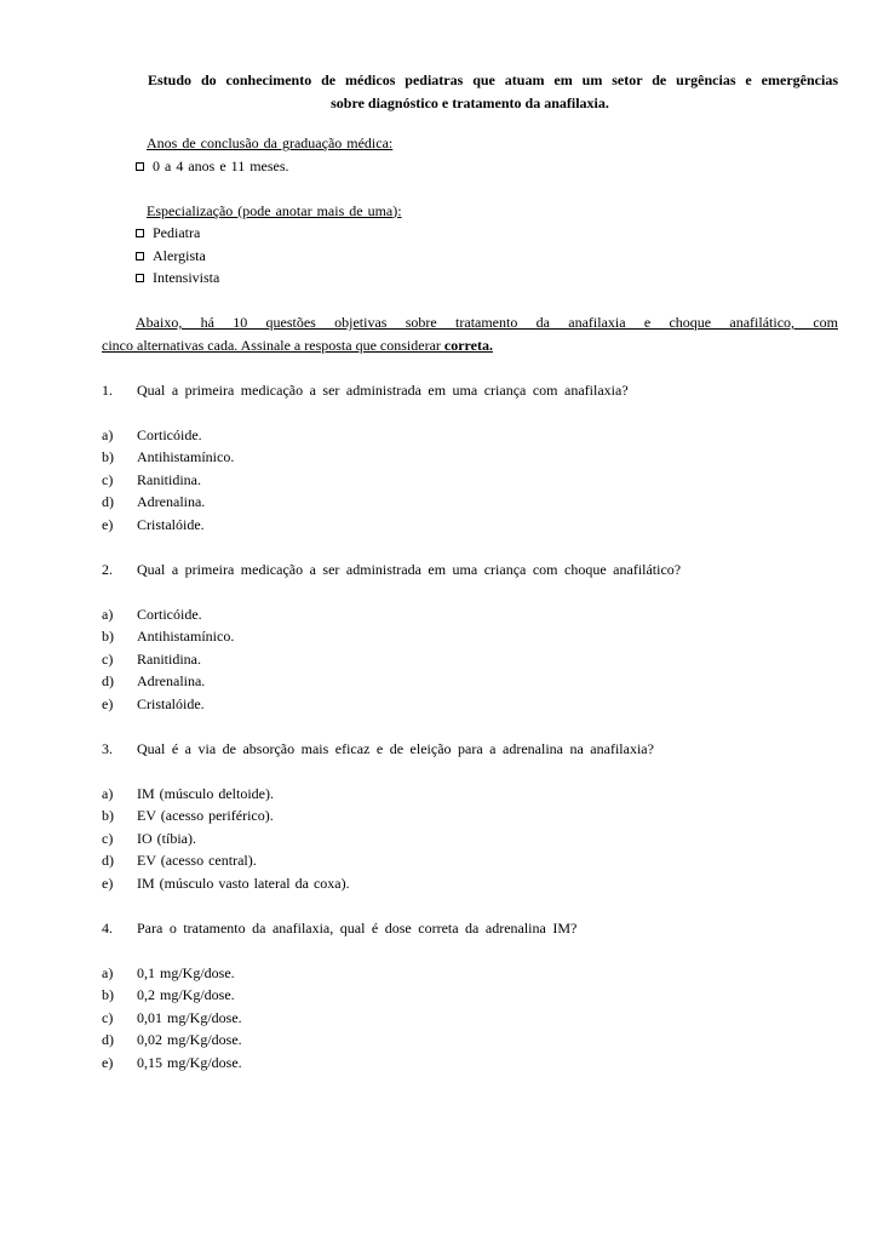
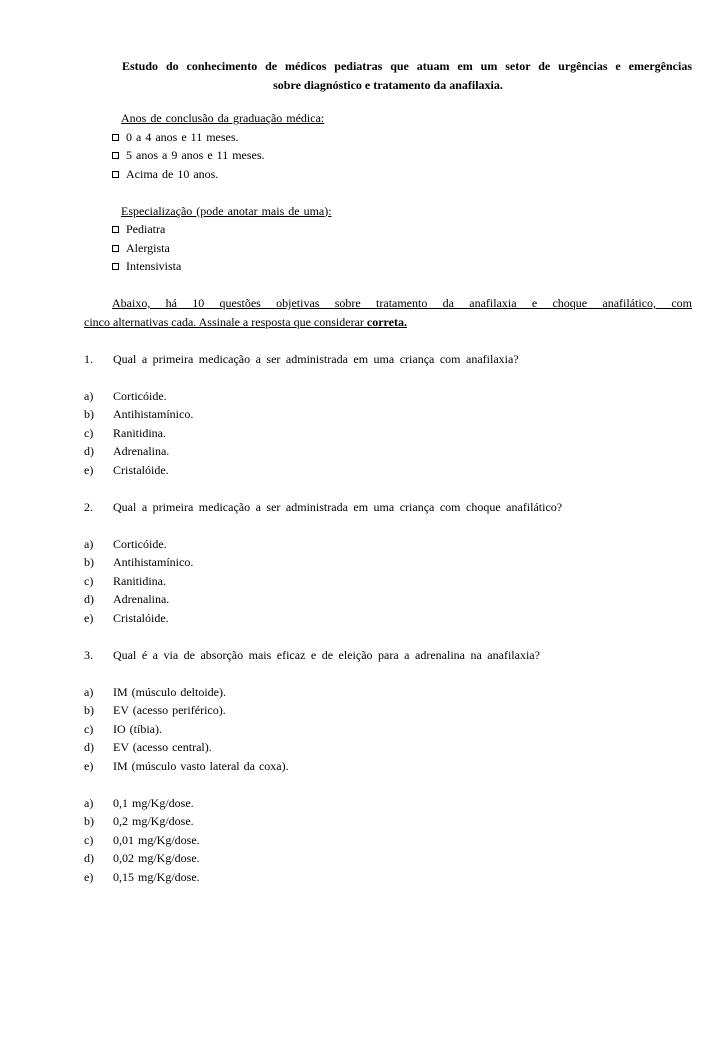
  Estudo do conhecimento de médicos pediatras que atuam em um setor de urgências e emergências
  sobre diagnóstico e tratamento da anafilaxia.
  Anos de conclusão da graduação médica:
  0 a 4 anos e 11 meses.
+ 5 anos a 9 anos e 11 meses.
+ Acima de 10 anos.
  Especialização (pode anotar mais de uma):
  Pediatra
  Alergista
  Intensivista
  Abaixo, há 10 questões objetivas sobre tratamento da anafilaxia e choque anafilático, com
  cinco alternativas cada. Assinale a resposta que considerar correta.
  1.
  Qual a primeira medicação a ser administrada em uma criança com anafilaxia?
  a)
  Corticóide.
  b)
  Antihistamínico.
  c)
  Ranitidina.
  d)
  Adrenalina.
  e)
  Cristalóide.
  2.
  Qual a primeira medicação a ser administrada em uma criança com choque anafilático?
  a)
  Corticóide.
  b)
  Antihistamínico.
  c)
  Ranitidina.
  d)
  Adrenalina.
  e)
  Cristalóide.
  3.
  Qual é a via de absorção mais eficaz e de eleição para a adrenalina na anafilaxia?
  a)
  IM (músculo deltoide).
  b)
  EV (acesso periférico).
  c)
  IO (tíbia).
  d)
  EV (acesso central).
  e)
  IM (músculo vasto lateral da coxa).
- 4.
- Para o tratamento da anafilaxia, qual é dose correta da adrenalina IM?
  a)
  0,1 mg/Kg/dose.
  b)
  0,2 mg/Kg/dose.
  c)
  0,01 mg/Kg/dose.
  d)
  0,02 mg/Kg/dose.
  e)
  0,15 mg/Kg/dose.
